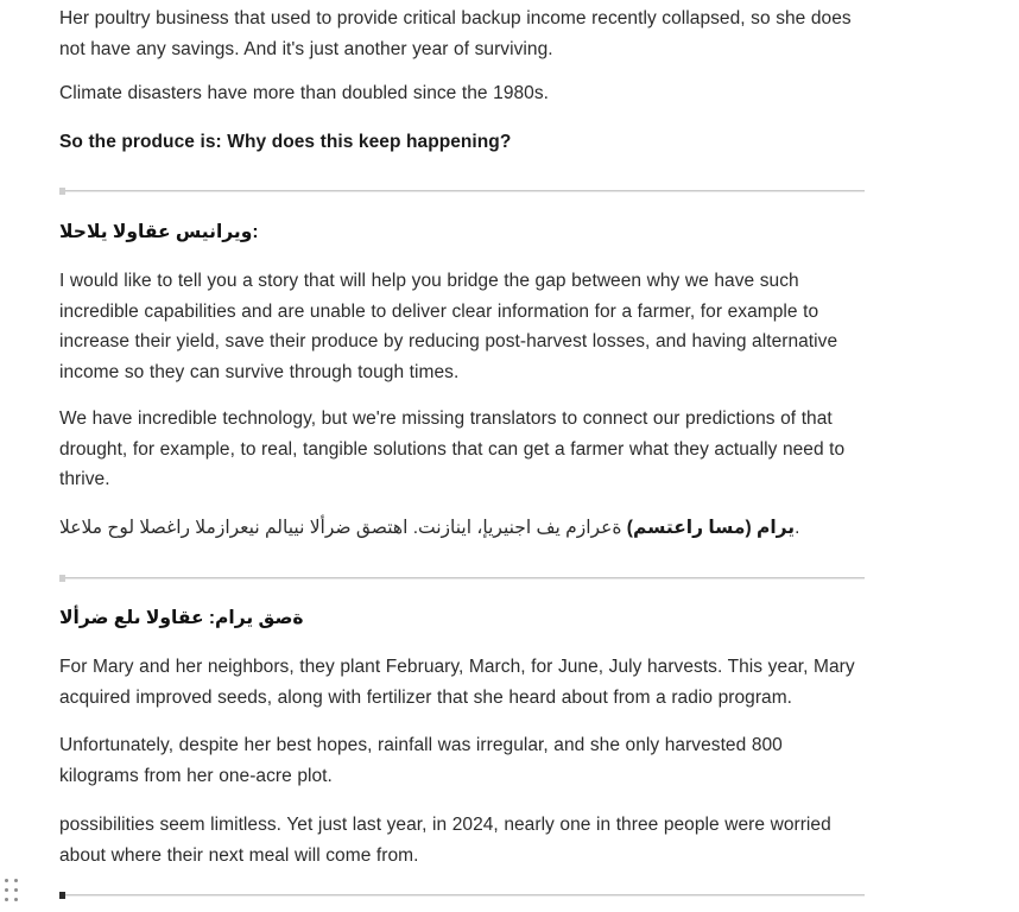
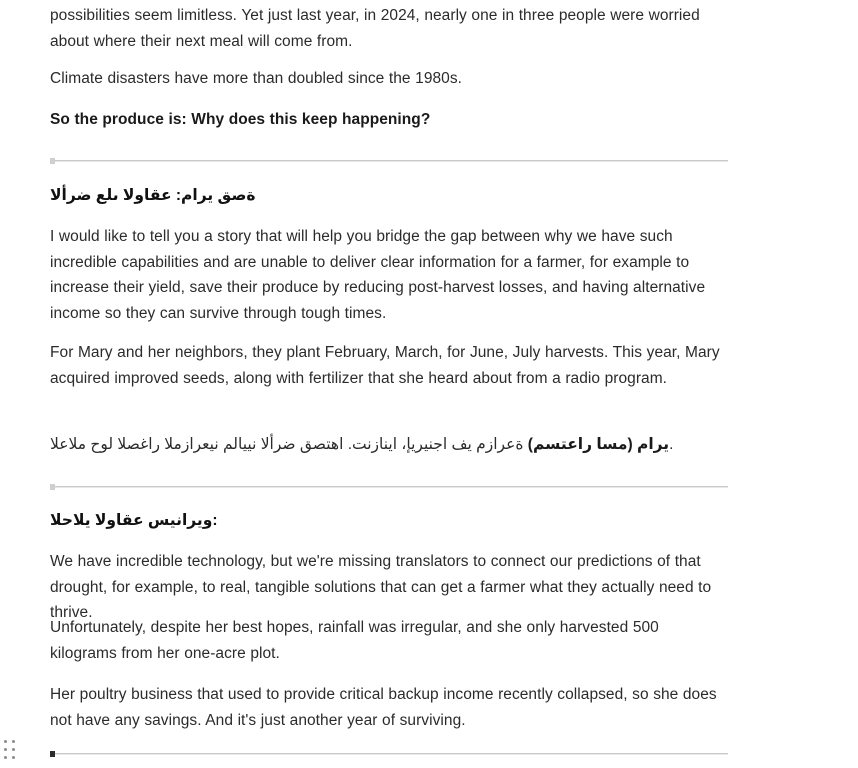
- Her poultry business that used to provide critical backup income recently collapsed, so she does not have any savings. And it's just another year of surviving.
+ possibilities seem limitless. Yet just last year, in 2024, nearly one in three people were worried about where their next meal will come from.
  Climate disasters have more than doubled since the 1980s.
  So the produce is: Why does this keep happening?
- الحالي الواقع سيناريو:
+ الأرض على الواقع :ماري قصة
  I would like to tell you a story that will help you bridge the gap between why we have such incredible capabilities and are unable to deliver clear information for a farmer, for example to increase their yield, save their produce by reducing post-harvest losses, and having alternative income so they can survive through tough times.
- We have incredible technology, but we're missing translators to connect our predictions of that drought, for example, to real, tangible solutions that can get a farmer what they actually need to thrive.
+ For Mary and her neighbors, they plant February, March, for June, July harvests. This year, Mary acquired improved seeds, along with fertilizer that she heard about from a radio program.
  العالم حول الصغار المزارعين ملايين الأرض قصتها .تنزانيا ،إيرينجا في مزارعة (مستعار اسم) ماري.
- الأرض على الواقع :ماري قصة
+ الحالي الواقع سيناريو:
- For Mary and her neighbors, they plant February, March, for June, July harvests. This year, Mary acquired improved seeds, along with fertilizer that she heard about from a radio program.
+ We have incredible technology, but we're missing translators to connect our predictions of that drought, for example, to real, tangible solutions that can get a farmer what they actually need to thrive.
- Unfortunately, despite her best hopes, rainfall was irregular, and she only harvested 800 kilograms from her one-acre plot.
+ Unfortunately, despite her best hopes, rainfall was irregular, and she only harvested 500 kilograms from her one-acre plot.
- possibilities seem limitless. Yet just last year, in 2024, nearly one in three people were worried about where their next meal will come from.
+ Her poultry business that used to provide critical backup income recently collapsed, so she does not have any savings. And it's just another year of surviving.
